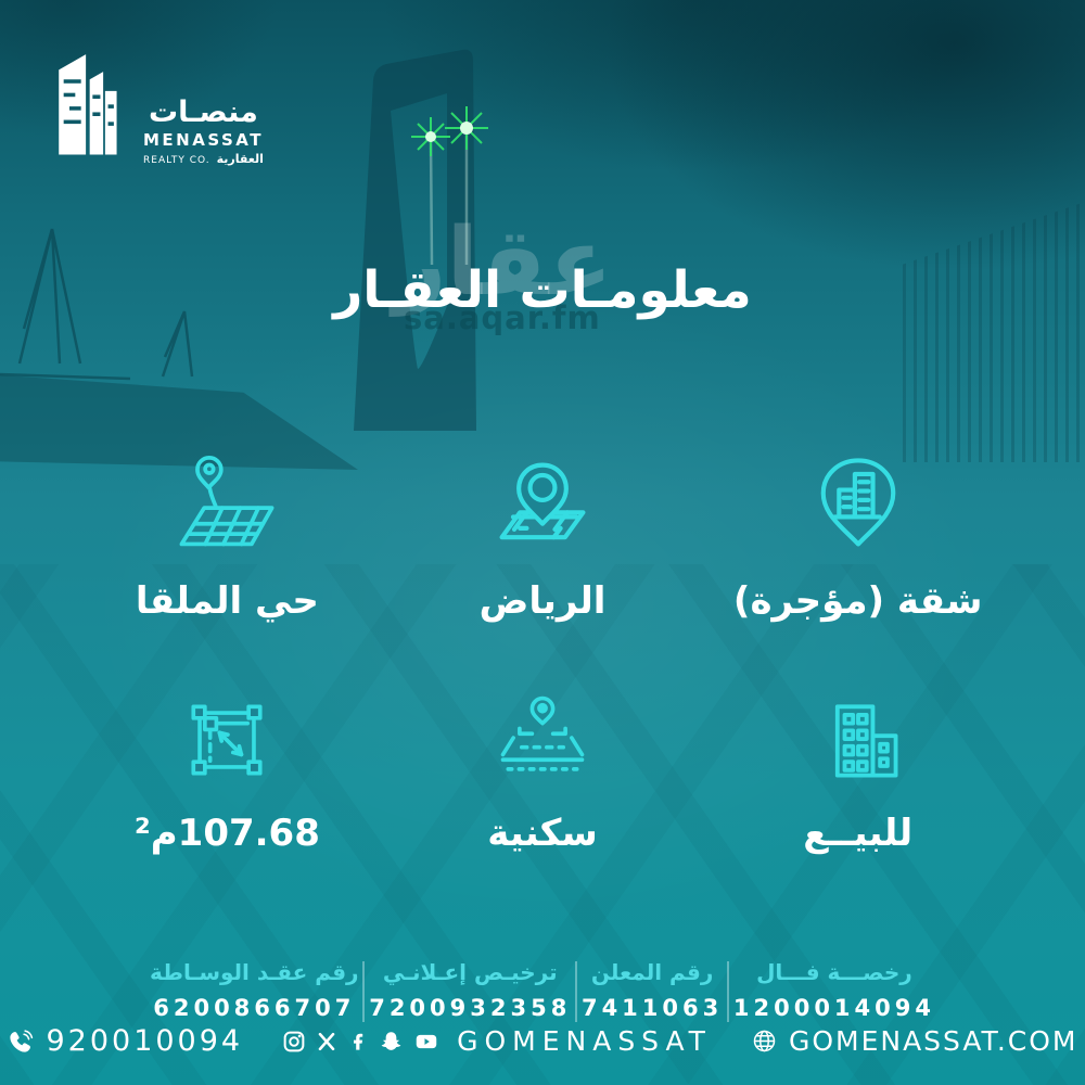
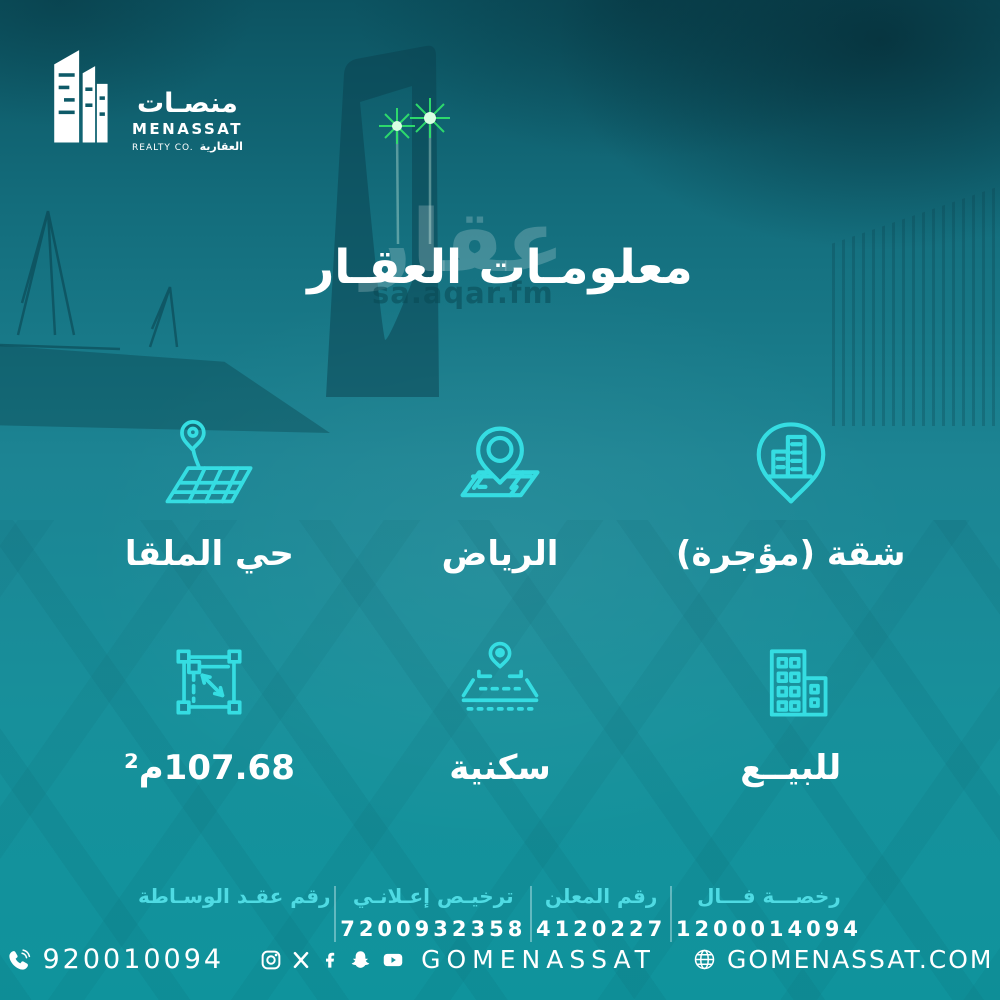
  منصـات
  MENASSAT
  REALTY CO.
  العقارية
  عقار
  sa.aqar.fm
  معلومـات العقـار
  شقة (مؤجرة)
  الرياض
  حي الملقا
  للبيــع
  سكنية
  107.68م²
  رخصـــة فـــال
  1200014094
  رقم المعلن
- 7411063
+ 4120227
  ترخيـص إعـلانـي
  7200932358
  رقم عقـد الوسـاطة
- 6200866707
  920010094
  GOMENASSAT
  GOMENASSAT.COM
